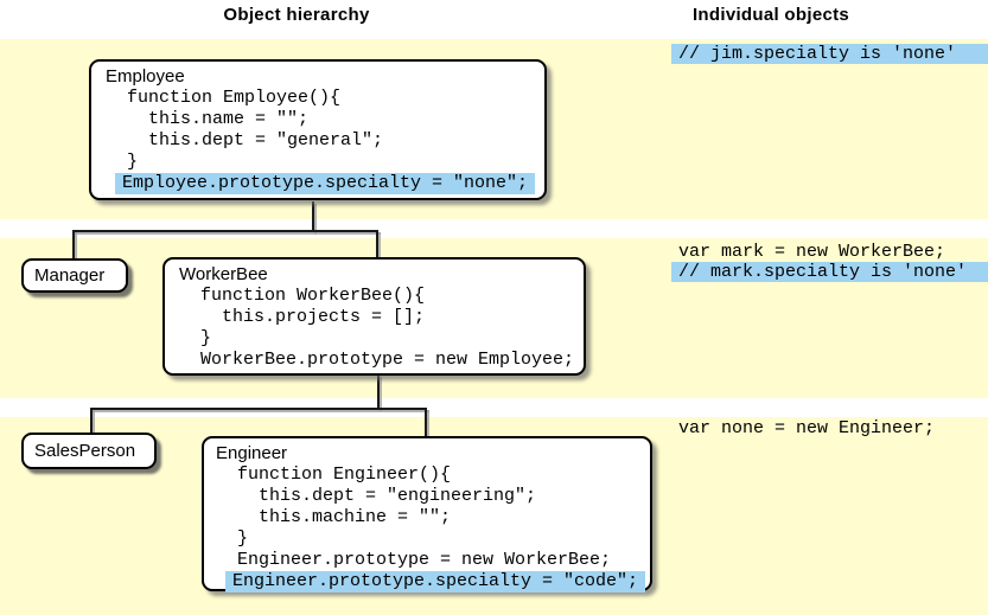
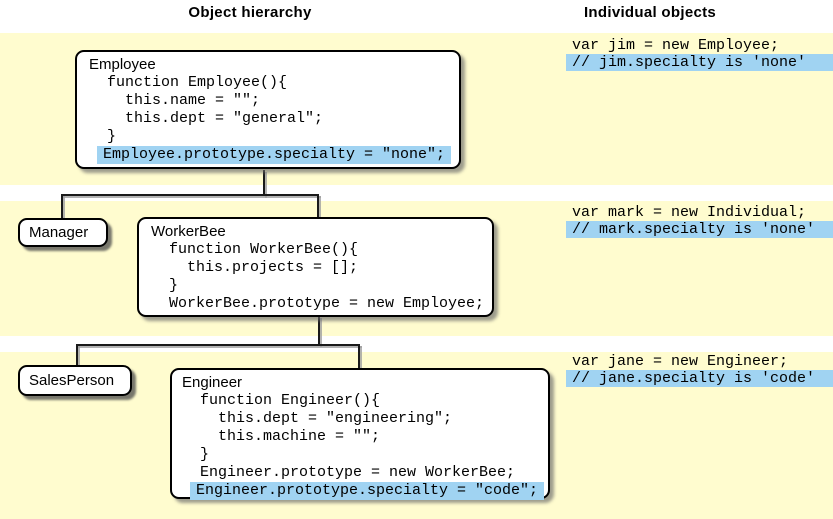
  Object hierarchy
  Individual objects
  Employee
  function Employee(){
  this.name = "";
  this.dept = "general";
  }
  Employee.prototype.specialty = "none";
  Manager
  WorkerBee
  function WorkerBee(){
  this.projects = [];
  }
  WorkerBee.prototype = new Employee;
  SalesPerson
  Engineer
  function Engineer(){
  this.dept = "engineering";
  this.machine = "";
  }
  Engineer.prototype = new WorkerBee;
  Engineer.prototype.specialty = "code";
+ var jim = new Employee;
  // jim.specialty is 'none'
- var mark = new WorkerBee;
+ var mark = new Individual;
  // mark.specialty is 'none'
- var none = new Engineer;
+ var jane = new Engineer;
+ // jane.specialty is 'code'
